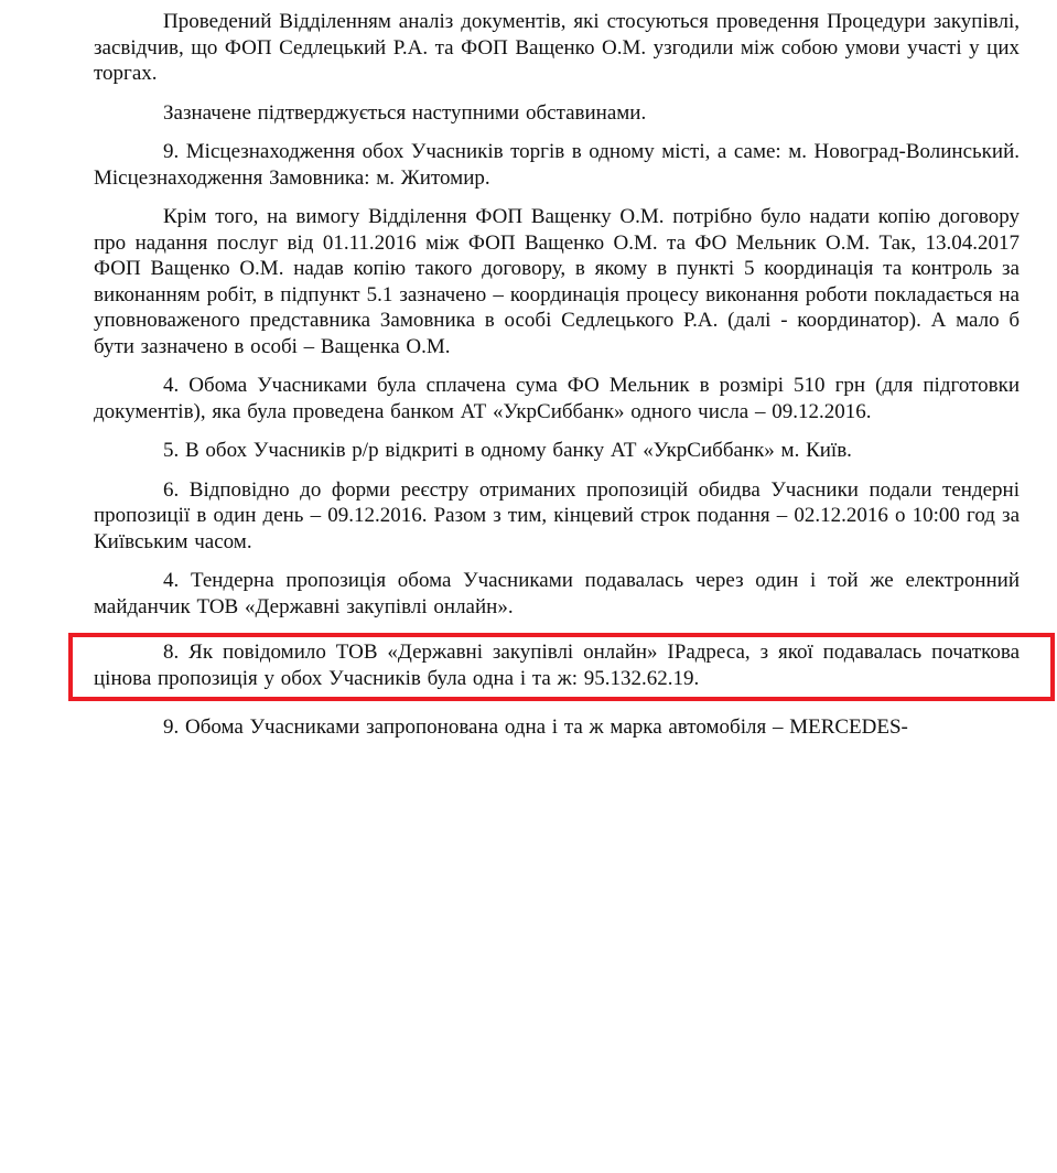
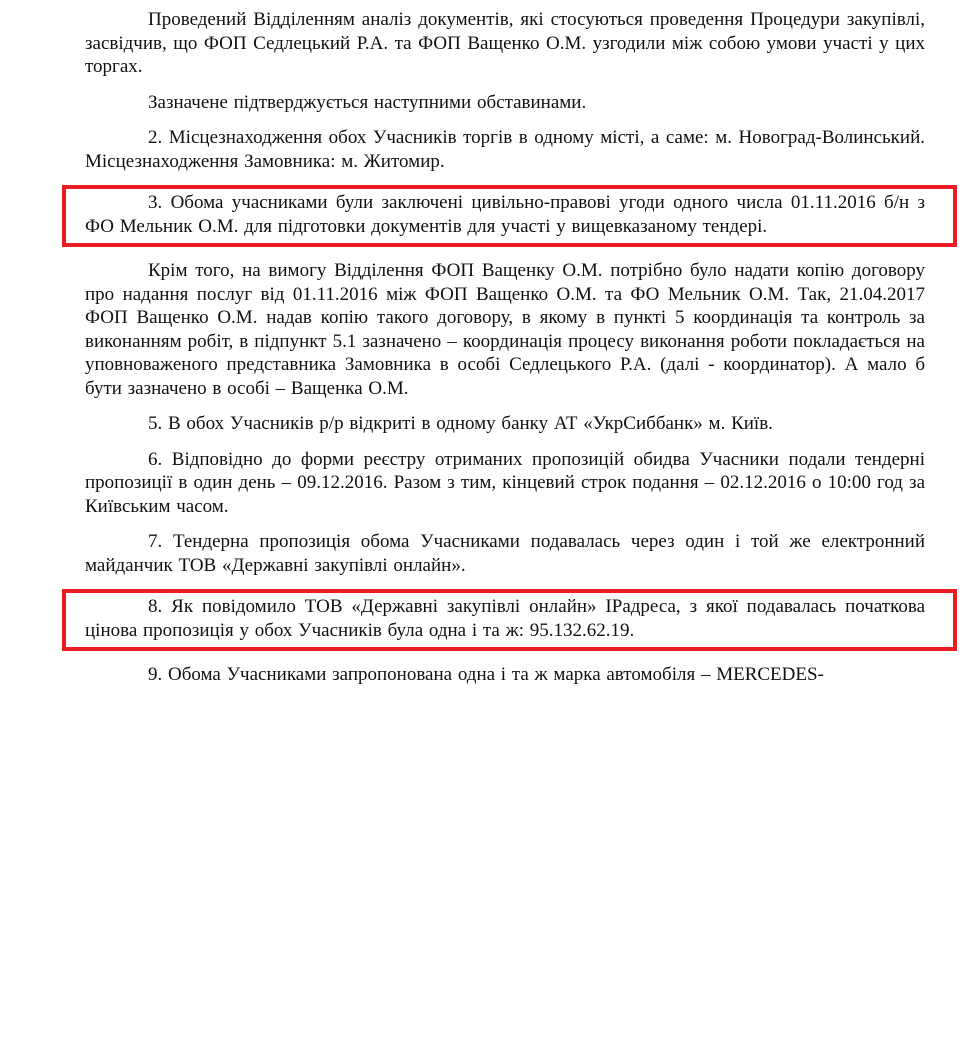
  Проведений Відділенням аналіз документів, які стосуються проведення Процедури закупівлі, засвідчив, що ФОП Седлецький Р.А. та ФОП Ващенко О.М. узгодили між собою умови участі у цих торгах.
  Зазначене підтверджується наступними обставинами.
- 9. Місцезнаходження обох Учасників торгів в одному місті, а саме: м. Новоград-Волинський. Місцезнаходження Замовника: м. Житомир.
+ 2. Місцезнаходження обох Учасників торгів в одному місті, а саме: м. Новоград-Волинський. Місцезнаходження Замовника: м. Житомир.
+ 3. Обома учасниками були заключені цивільно-правові угоди одного числа 01.11.2016 б/н з ФО Мельник О.М. для підготовки документів для участі у вищевказаному тендері.
- Крім того, на вимогу Відділення ФОП Ващенку О.М. потрібно було надати копію договору про надання послуг від 01.11.2016 між ФОП Ващенко О.М. та ФО Мельник О.М. Так, 13.04.2017 ФОП Ващенко О.М. надав копію такого договору, в якому в пункті 5 координація та контроль за виконанням робіт, в підпункт 5.1 зазначено – координація процесу виконання роботи покладається на уповноваженого представника Замовника в особі Седлецького Р.А. (далі - координатор). А мало б бути зазначено в особі – Ващенка О.М.
+ Крім того, на вимогу Відділення ФОП Ващенку О.М. потрібно було надати копію договору про надання послуг від 01.11.2016 між ФОП Ващенко О.М. та ФО Мельник О.М. Так, 21.04.2017 ФОП Ващенко О.М. надав копію такого договору, в якому в пункті 5 координація та контроль за виконанням робіт, в підпункт 5.1 зазначено – координація процесу виконання роботи покладається на уповноваженого представника Замовника в особі Седлецького Р.А. (далі - координатор). А мало б бути зазначено в особі – Ващенка О.М.
- 4. Обома Учасниками була сплачена сума ФО Мельник в розмірі 510 грн (для підготовки документів), яка була проведена банком АТ «УкрСиббанк» одного числа – 09.12.2016.
  5. В обох Учасників р/р відкриті в одному банку АТ «УкрСиббанк» м. Київ.
  6. Відповідно до форми реєстру отриманих пропозицій обидва Учасники подали тендерні пропозиції в один день – 09.12.2016. Разом з тим, кінцевий строк подання – 02.12.2016 о 10:00 год за Київським часом.
- 4. Тендерна пропозиція обома Учасниками подавалась через один і той же електронний майданчик ТОВ «Державні закупівлі онлайн».
+ 7. Тендерна пропозиція обома Учасниками подавалась через один і той же електронний майданчик ТОВ «Державні закупівлі онлайн».
  8. Як повідомило ТОВ «Державні закупівлі онлайн» ІРадреса, з якої подавалась початкова цінова пропозиція у обох Учасників була одна і та ж: 95.132.62.19.
  9. Обома Учасниками запропонована одна і та ж марка автомобіля – MERCEDES-
